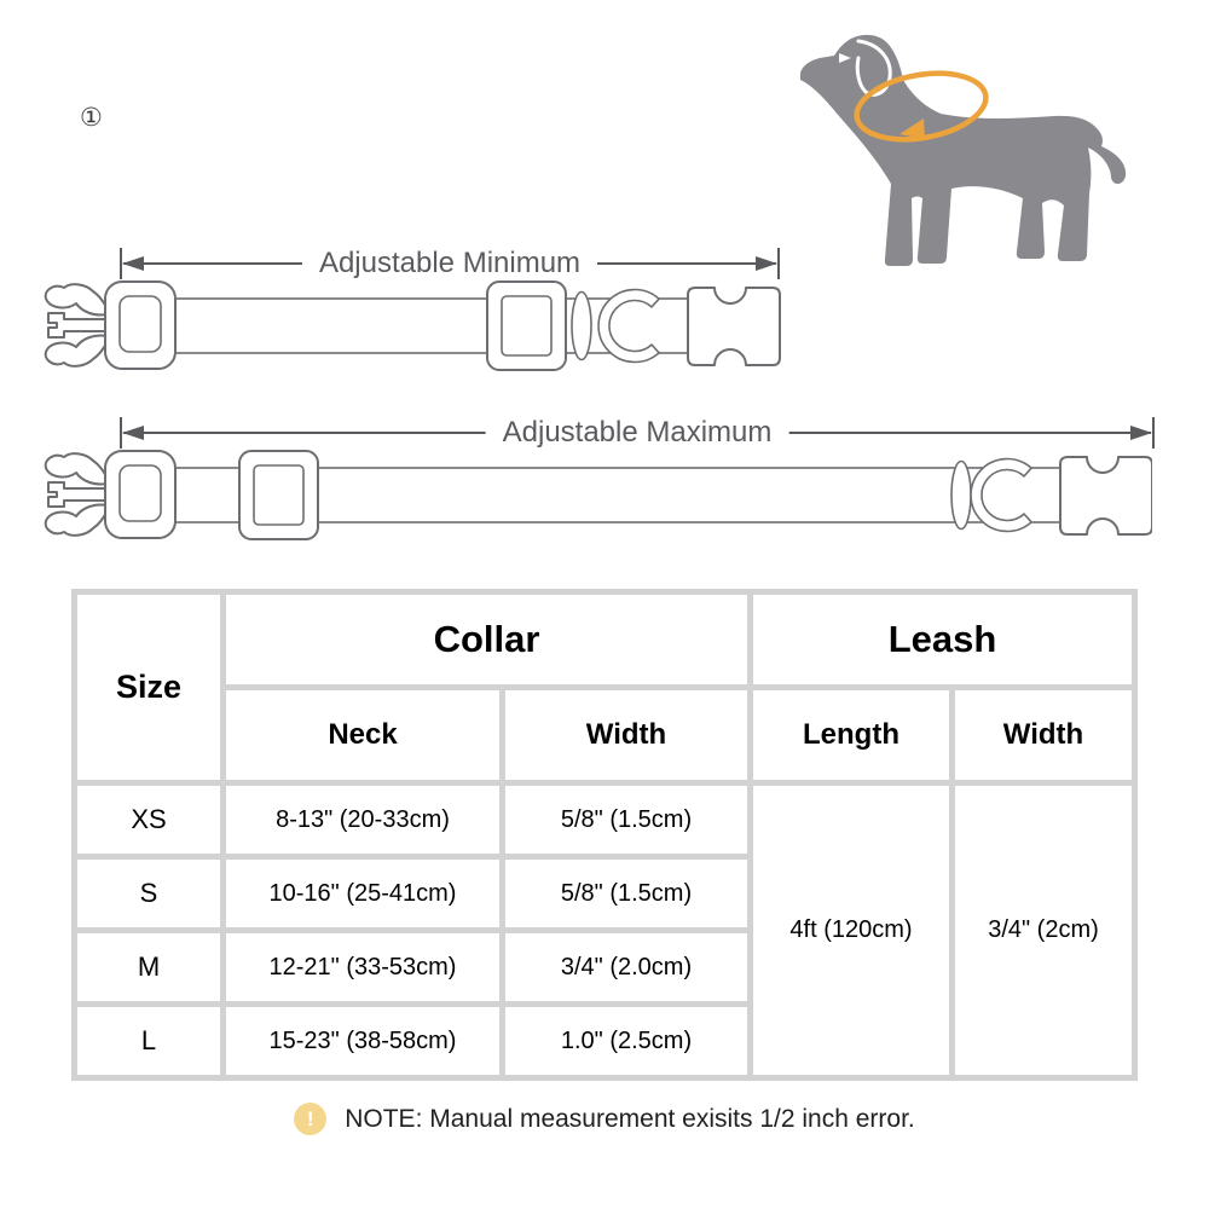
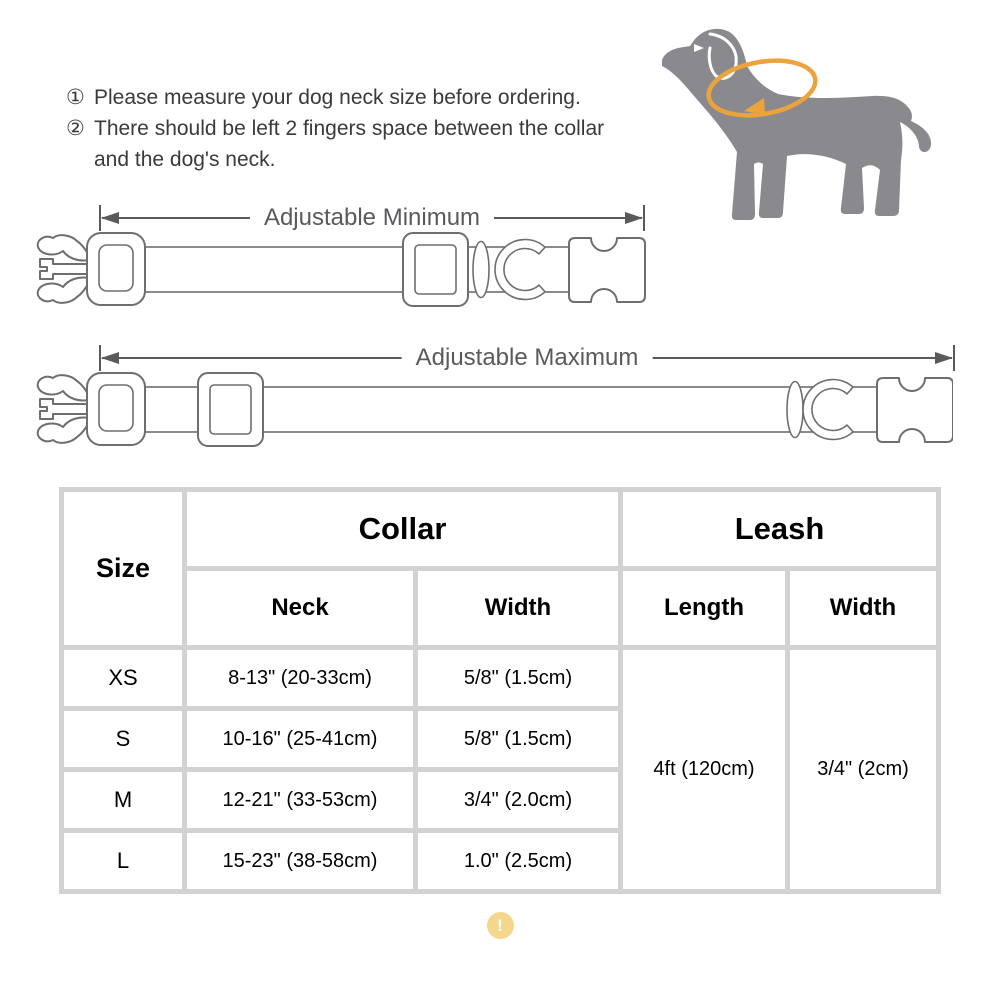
  ①
+ Please measure your dog neck size before ordering.
+ ②
+ There should be left 2 fingers space between the collar and the dog's neck.
  Adjustable Minimum
  Adjustable Maximum
  Size	Collar	Leash
  Neck	Width	Length	Width
  XS	8-13" (20-33cm)	5/8" (1.5cm)	4ft (120cm)	3/4" (2cm)
  S	10-16" (25-41cm)	5/8" (1.5cm)
  M	12-21" (33-53cm)	3/4" (2.0cm)
  L	15-23" (38-58cm)	1.0" (2.5cm)
  !
- NOTE: Manual measurement exisits 1/2 inch error.
